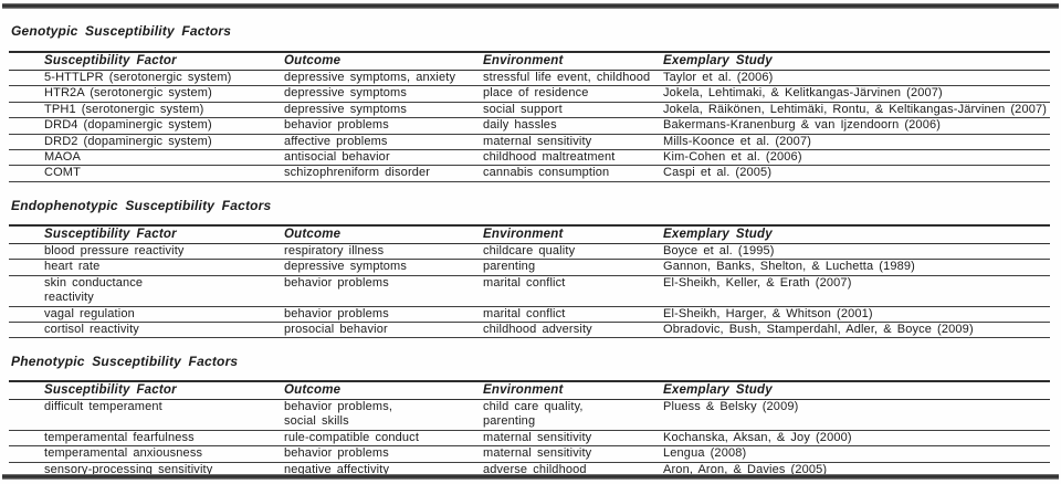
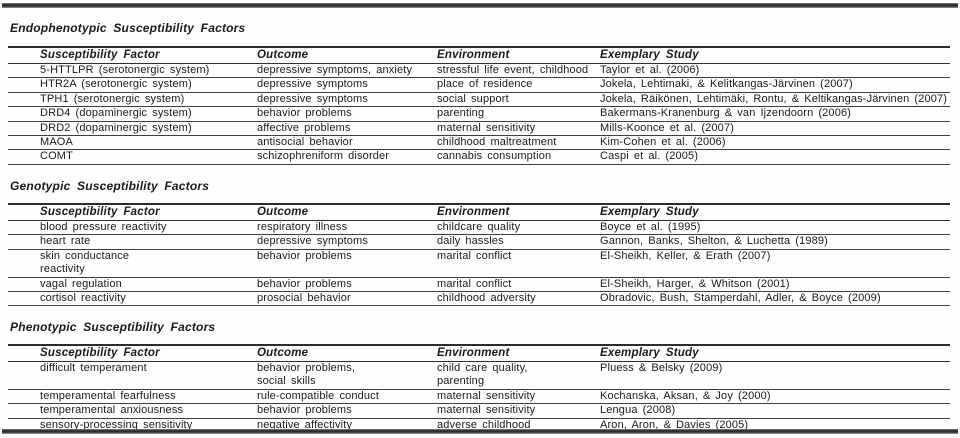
- Genotypic Susceptibility Factors
+ Endophenotypic Susceptibility Factors
  Susceptibility Factor	Outcome	Environment	Exemplary Study
  5-HTTLPR (serotonergic system)	depressive symptoms, anxiety	stressful life event, childhood	Taylor et al. (2006)
  HTR2A (serotonergic system)	depressive symptoms	place of residence	Jokela, Lehtimaki, & Kelitkangas-Järvinen (2007)
  TPH1 (serotonergic system)	depressive symptoms	social support	Jokela, Räikönen, Lehtimäki, Rontu, & Keltikangas-Järvinen (2007)
- DRD4 (dopaminergic system)	behavior problems	daily hassles	Bakermans-Kranenburg & van Ijzendoorn (2006)
+ DRD4 (dopaminergic system)	behavior problems	parenting	Bakermans-Kranenburg & van Ijzendoorn (2006)
  DRD2 (dopaminergic system)	affective problems	maternal sensitivity	Mills-Koonce et al. (2007)
  MAOA	antisocial behavior	childhood maltreatment	Kim-Cohen et al. (2006)
  COMT	schizophreniform disorder	cannabis consumption	Caspi et al. (2005)
- Endophenotypic Susceptibility Factors
+ Genotypic Susceptibility Factors
  Susceptibility Factor	Outcome	Environment	Exemplary Study
  blood pressure reactivity	respiratory illness	childcare quality	Boyce et al. (1995)
- heart rate	depressive symptoms	parenting	Gannon, Banks, Shelton, & Luchetta (1989)
+ heart rate	depressive symptoms	daily hassles	Gannon, Banks, Shelton, & Luchetta (1989)
  skin conductance reactivity	behavior problems	marital conflict	El-Sheikh, Keller, & Erath (2007)
  vagal regulation	behavior problems	marital conflict	El-Sheikh, Harger, & Whitson (2001)
  cortisol reactivity	prosocial behavior	childhood adversity	Obradovic, Bush, Stamperdahl, Adler, & Boyce (2009)
  Phenotypic Susceptibility Factors
  Susceptibility Factor	Outcome	Environment	Exemplary Study
  difficult temperament	behavior problems, social skills	child care quality, parenting	Pluess & Belsky (2009)
  temperamental fearfulness	rule-compatible conduct	maternal sensitivity	Kochanska, Aksan, & Joy (2000)
  temperamental anxiousness	behavior problems	maternal sensitivity	Lengua (2008)
  sensory-processing sensitivity	negative affectivity	adverse childhood	Aron, Aron, & Davies (2005)
